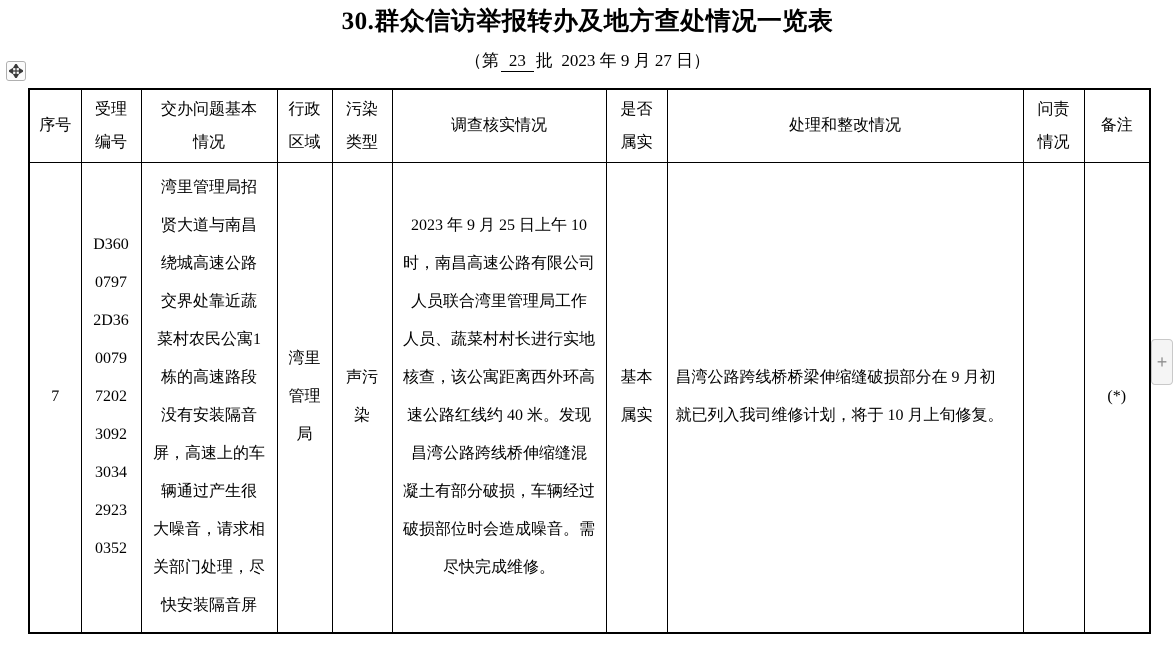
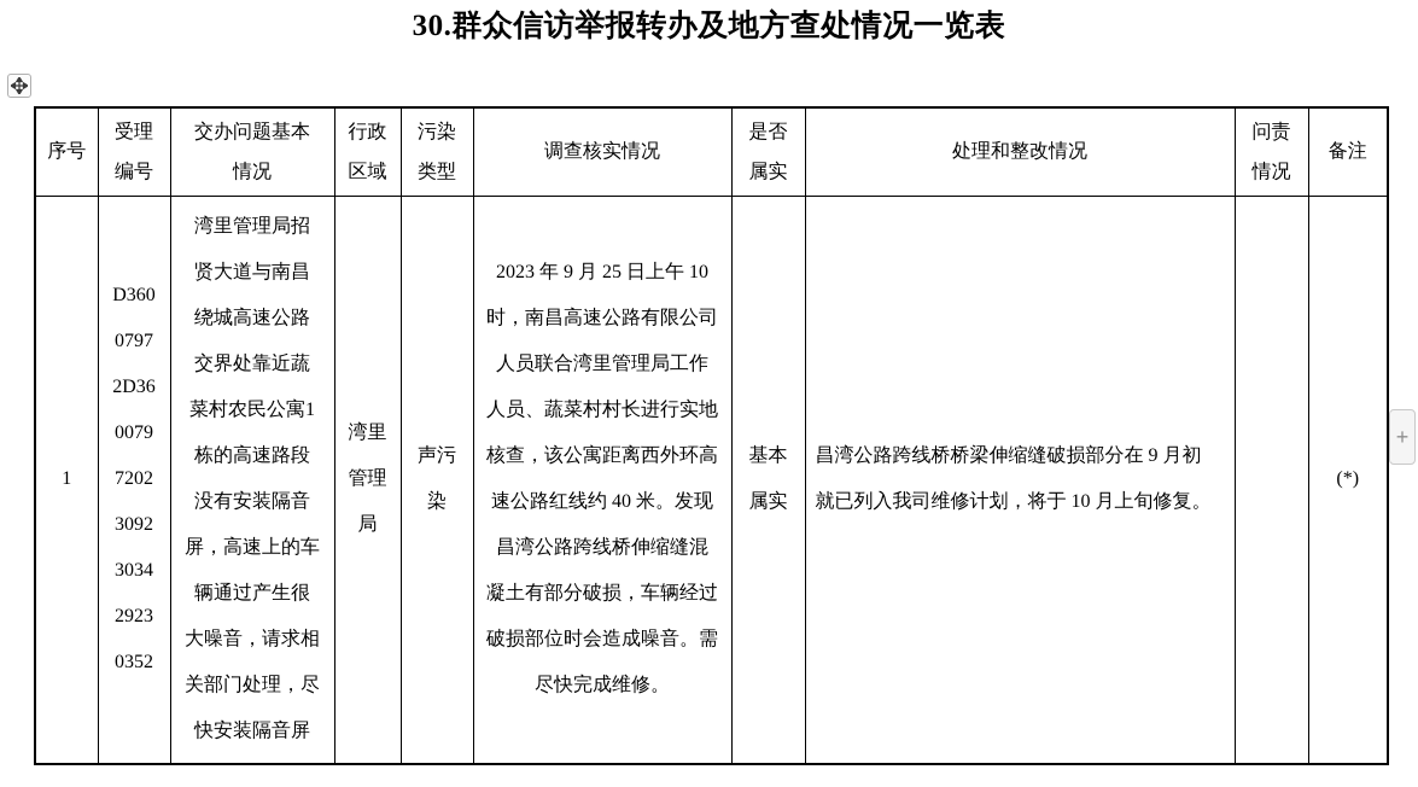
  30.群众信访举报转办及地方查处情况一览表
- （第 23 批 2023 年 9 月 27 日）
  序号	受理 编号	交办问题基本 情况	行政 区域	污染 类型	调查核实情况	是否 属实	处理和整改情况	问责 情况	备注
- 7	D360 0797 2D36 0079 7202 3092 3034 2923 0352	湾里管理局招 贤大道与南昌 绕城高速公路 交界处靠近蔬 菜村农民公寓1 栋的高速路段 没有安装隔音 屏，高速上的车 辆通过产生很 大噪音，请求相 关部门处理，尽 快安装隔音屏	湾里 管理 局	声污 染	2023 年 9 月 25 日上午 10 时，南昌高速公路有限公司 人员联合湾里管理局工作 人员、蔬菜村村长进行实地 核查，该公寓距离西外环高 速公路红线约 40 米。发现 昌湾公路跨线桥伸缩缝混 凝土有部分破损，车辆经过 破损部位时会造成噪音。需 尽快完成维修。	基本 属实	昌湾公路跨线桥桥梁伸缩缝破损部分在 9 月初 就已列入我司维修计划，将于 10 月上旬修复。		(*)
+ 1	D360 0797 2D36 0079 7202 3092 3034 2923 0352	湾里管理局招 贤大道与南昌 绕城高速公路 交界处靠近蔬 菜村农民公寓1 栋的高速路段 没有安装隔音 屏，高速上的车 辆通过产生很 大噪音，请求相 关部门处理，尽 快安装隔音屏	湾里 管理 局	声污 染	2023 年 9 月 25 日上午 10 时，南昌高速公路有限公司 人员联合湾里管理局工作 人员、蔬菜村村长进行实地 核查，该公寓距离西外环高 速公路红线约 40 米。发现 昌湾公路跨线桥伸缩缝混 凝土有部分破损，车辆经过 破损部位时会造成噪音。需 尽快完成维修。	基本 属实	昌湾公路跨线桥桥梁伸缩缝破损部分在 9 月初 就已列入我司维修计划，将于 10 月上旬修复。		(*)
  +
